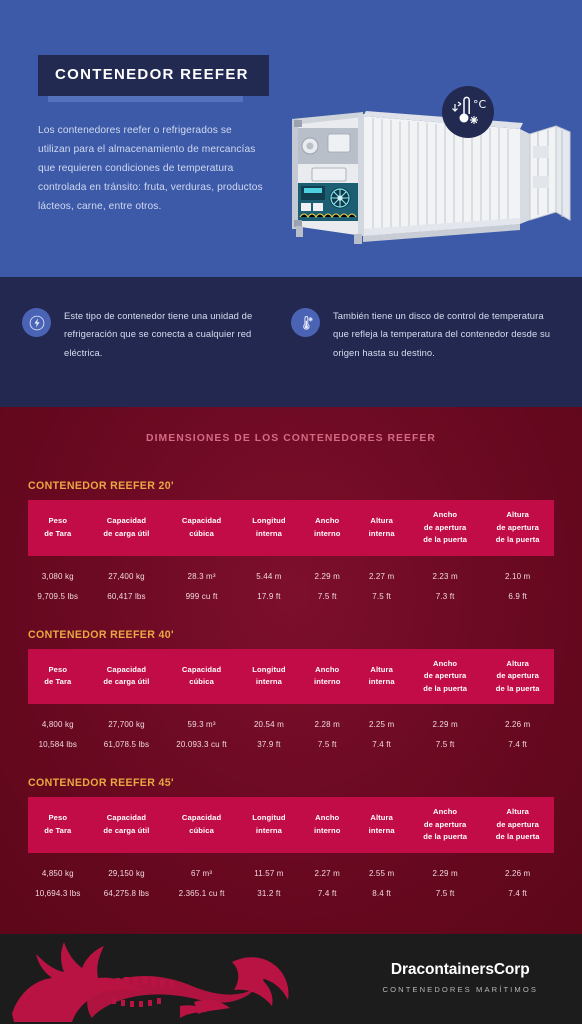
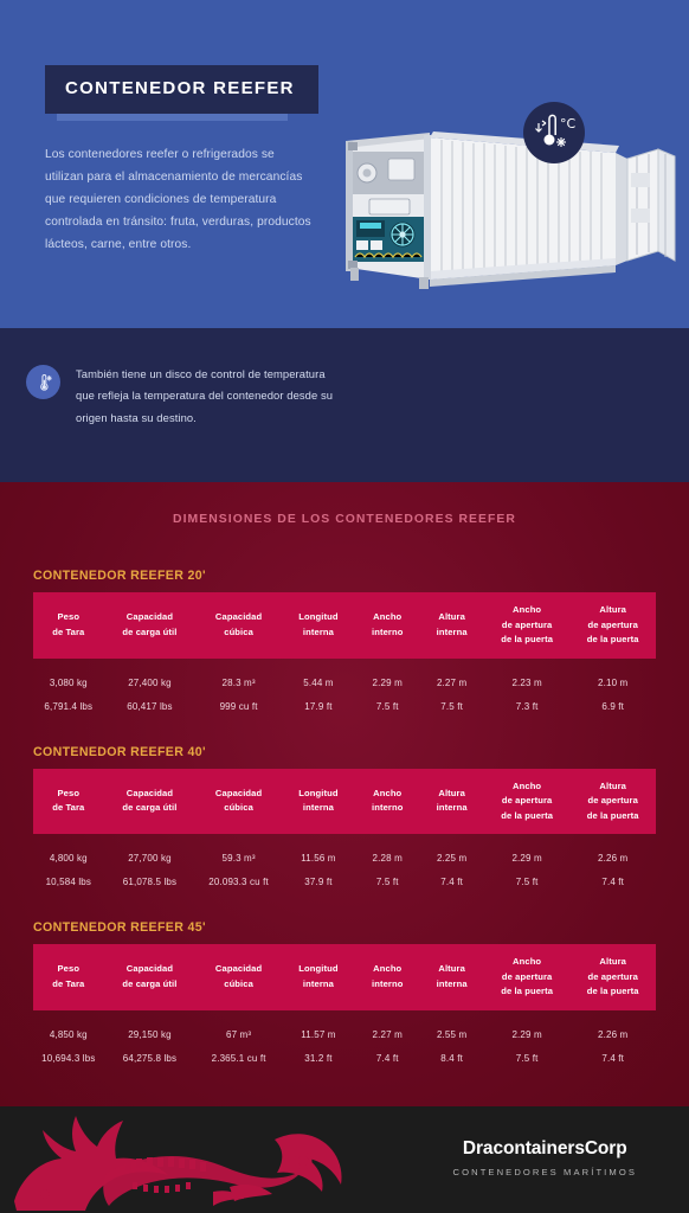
  CONTENEDOR REEFER
  Los contenedores reefer o refrigerados se utilizan para el almacenamiento de mercancías que requieren condiciones de temperatura controlada en tránsito: fruta, verduras, productos lácteos, carne, entre otros.
  °C
- Este tipo de contenedor tiene una unidad de refrigeración que se conecta a cualquier red eléctrica.
  También tiene un disco de control de temperatura que refleja la temperatura del contenedor desde su origen hasta su destino.
  DIMENSIONES DE LOS CONTENEDORES REEFER
  CONTENEDOR REEFER 20'
  Pesode Tara	Capacidadde carga útil	Capacidadcúbica	Longitudinterna	Anchointerno	Alturainterna	Anchode aperturade la puerta	Alturade aperturade la puerta
  3,080 kg	27,400 kg	28.3 m³	5.44 m	2.29 m	2.27 m	2.23 m	2.10 m
- 9,709.5 lbs	60,417 lbs	999 cu ft	17.9 ft	7.5 ft	7.5 ft	7.3 ft	6.9 ft
+ 6,791.4 lbs	60,417 lbs	999 cu ft	17.9 ft	7.5 ft	7.5 ft	7.3 ft	6.9 ft
  CONTENEDOR REEFER 40'
  Pesode Tara	Capacidadde carga útil	Capacidadcúbica	Longitudinterna	Anchointerno	Alturainterna	Anchode aperturade la puerta	Alturade aperturade la puerta
- 4,800 kg	27,700 kg	59.3 m³	20.54 m	2.28 m	2.25 m	2.29 m	2.26 m
+ 4,800 kg	27,700 kg	59.3 m³	11.56 m	2.28 m	2.25 m	2.29 m	2.26 m
  10,584 lbs	61,078.5 lbs	20.093.3 cu ft	37.9 ft	7.5 ft	7.4 ft	7.5 ft	7.4 ft
  CONTENEDOR REEFER 45'
  Pesode Tara	Capacidadde carga útil	Capacidadcúbica	Longitudinterna	Anchointerno	Alturainterna	Anchode aperturade la puerta	Alturade aperturade la puerta
  4,850 kg	29,150 kg	67 m³	11.57 m	2.27 m	2.55 m	2.29 m	2.26 m
  10,694.3 lbs	64,275.8 lbs	2.365.1 cu ft	31.2 ft	7.4 ft	8.4 ft	7.5 ft	7.4 ft
  DracontainersCorp
  CONTENEDORES MARÍTIMOS
